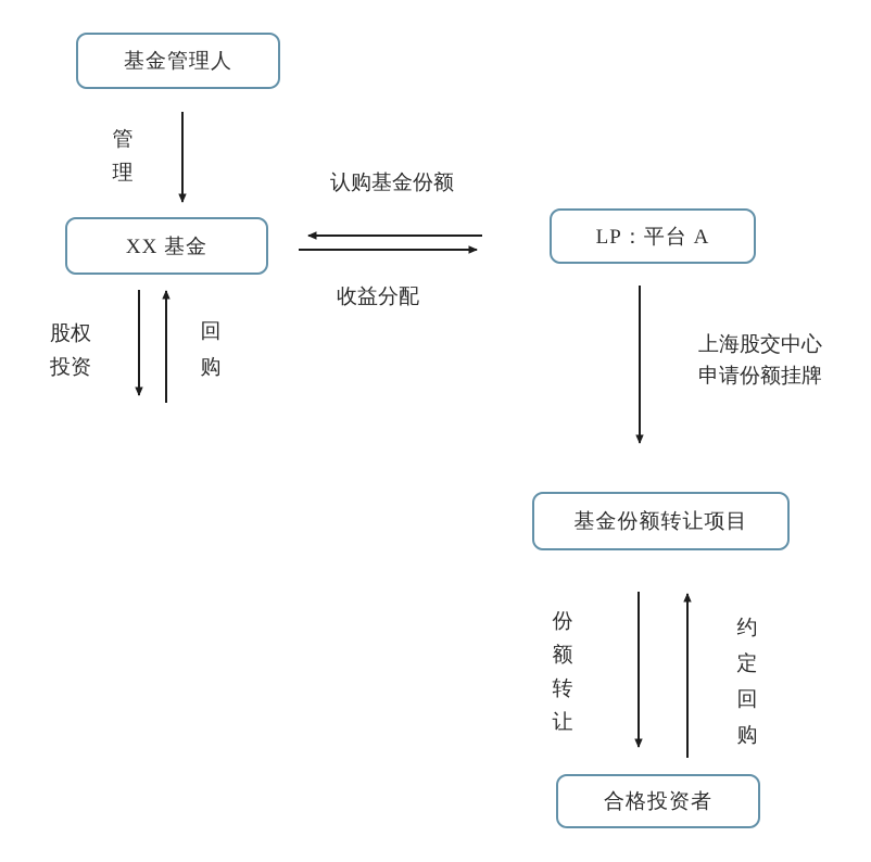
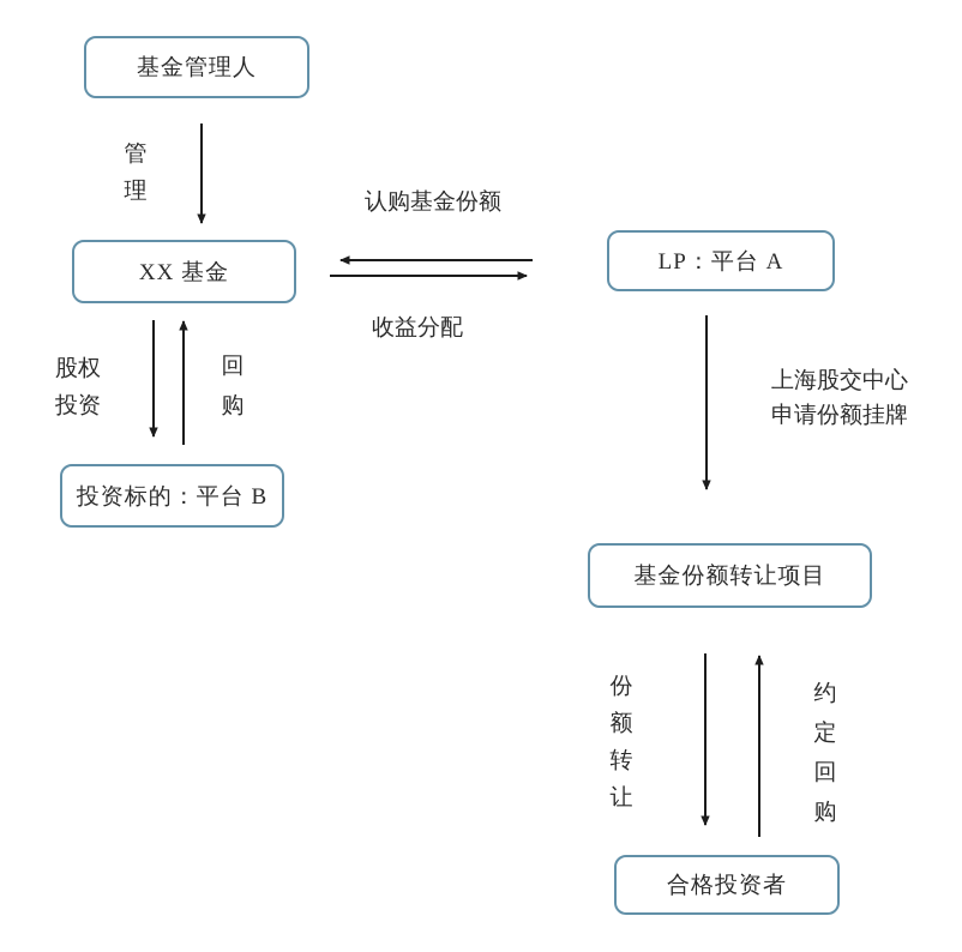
  基金管理人
  XX 基金
+ 投资标的：平台 B
  LP：平台 A
  基金份额转让项目
  合格投资者
  管理
  认购基金份额
  收益分配
  股权投资
  回购
  上海股交中心
  申请份额挂牌
  份额转让
  约定回购
